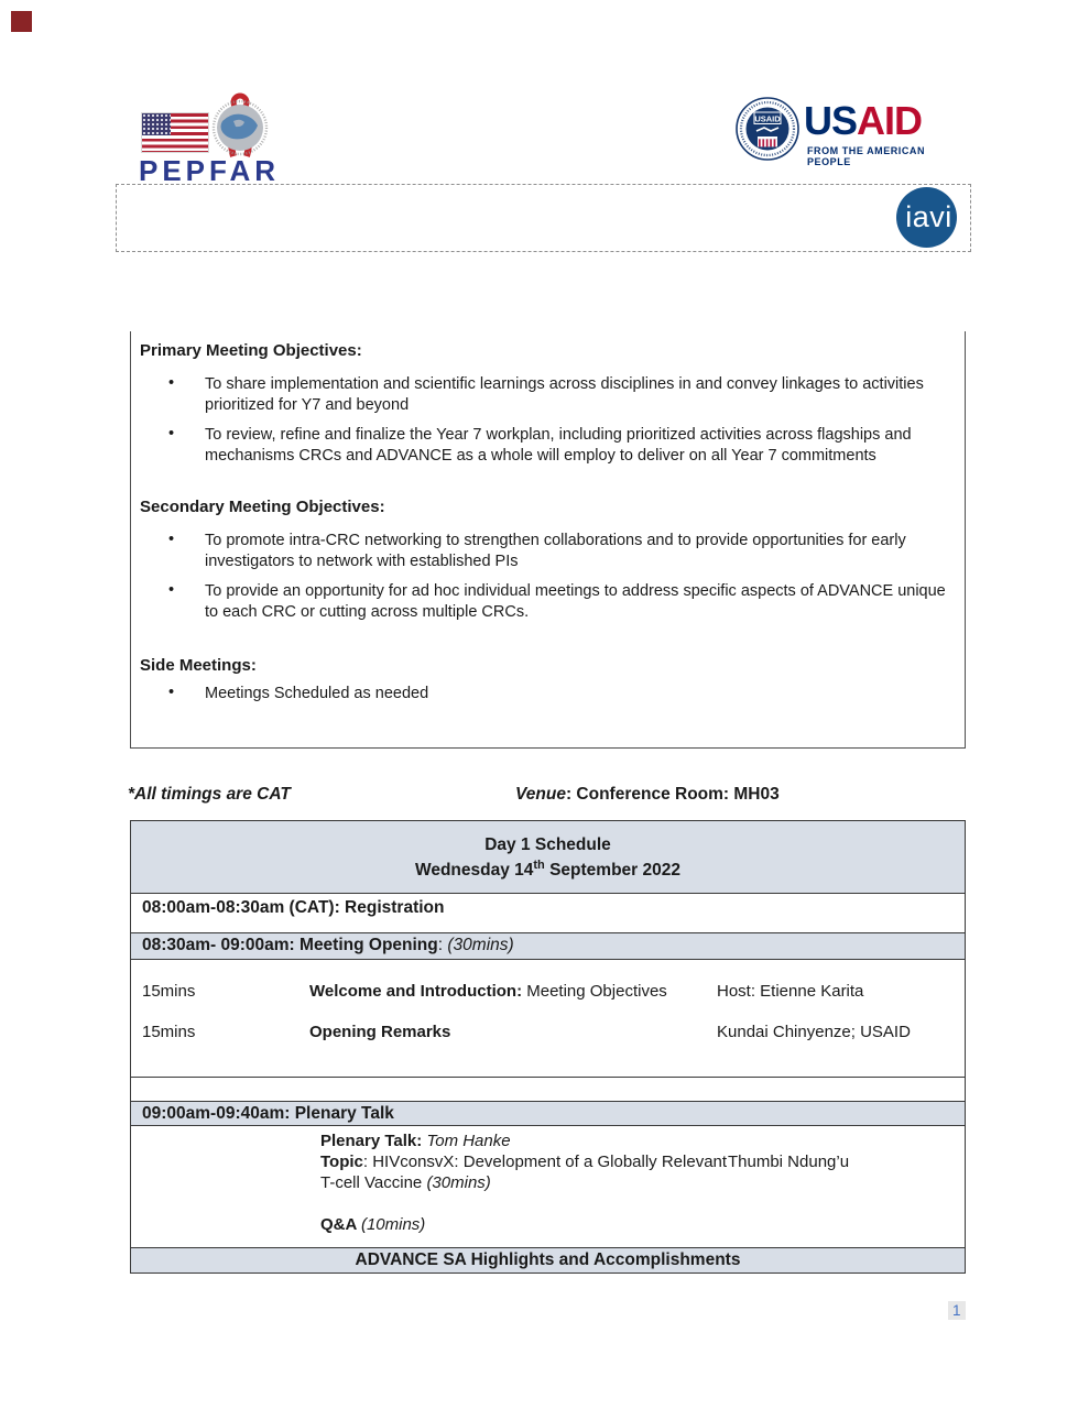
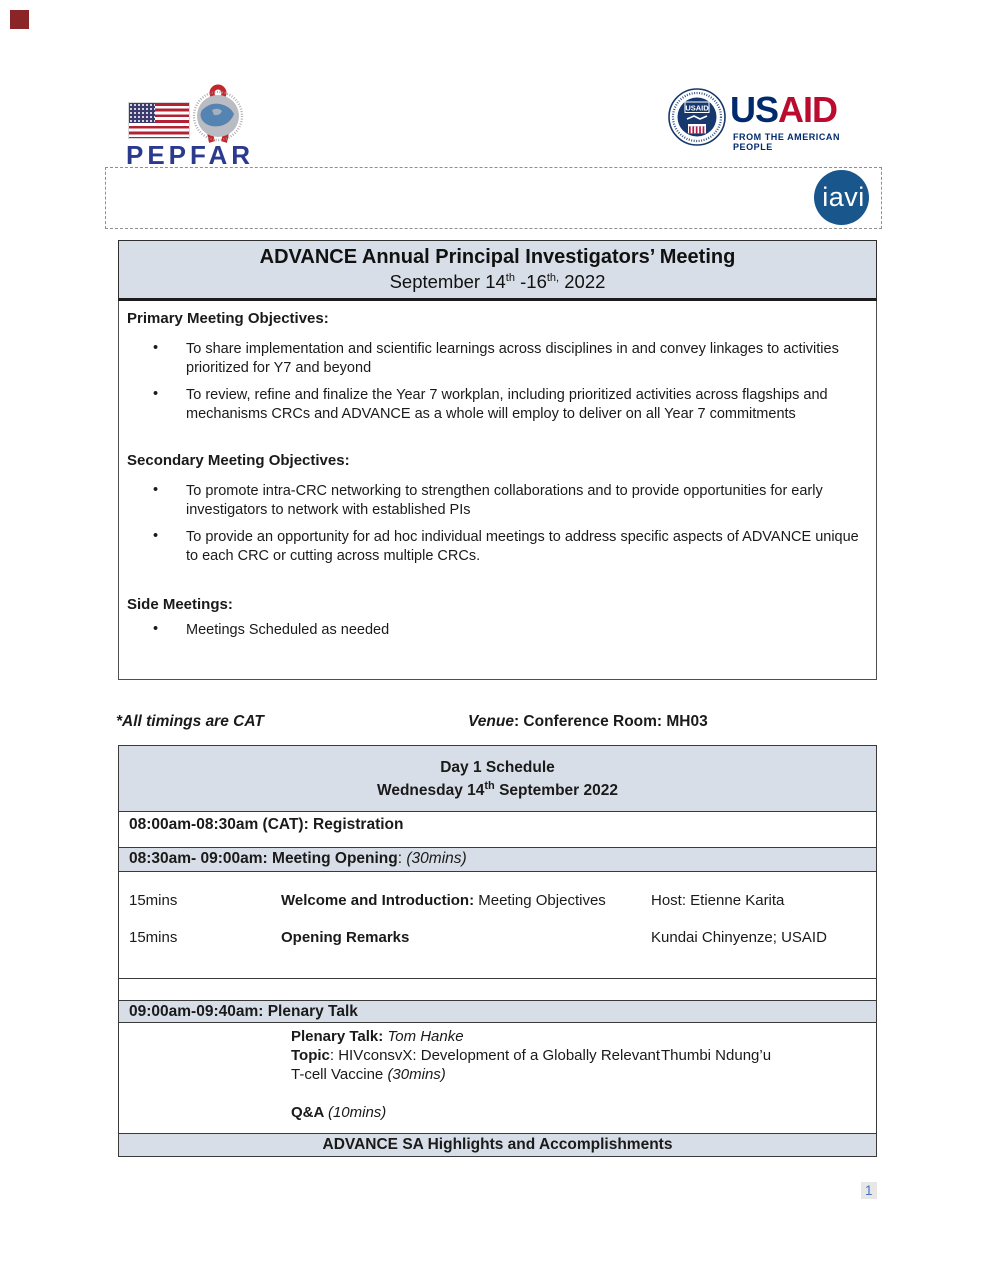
  PEPFAR
  USAID
  USAID
  FROM THE AMERICAN PEOPLE
  iavi
+ ADVANCE Annual Principal Investigators’ Meeting
+ September 14th -16th, 2022
  Primary Meeting Objectives:
  To share implementation and scientific learnings across disciplines in and convey linkages to activities prioritized for Y7 and beyond
  To review, refine and finalize the Year 7 workplan, including prioritized activities across flagships and mechanisms CRCs and ADVANCE as a whole will employ to deliver on all Year 7 commitments
  Secondary Meeting Objectives:
  To promote intra-CRC networking to strengthen collaborations and to provide opportunities for early investigators to network with established PIs
  To provide an opportunity for ad hoc individual meetings to address specific aspects of ADVANCE unique to each CRC or cutting across multiple CRCs.
  Side Meetings:
  Meetings Scheduled as needed
  *All timings are CAT
  Venue: Conference Room: MH03
  Day 1 Schedule
  Wednesday 14th September 2022
  08:00am-08:30am (CAT): Registration
  08:30am- 09:00am: Meeting Opening: (30mins)
  15mins
  Welcome and Introduction: Meeting Objectives
  Host: Etienne Karita
  15mins
  Opening Remarks
  Kundai Chinyenze; USAID
  09:00am-09:40am: Plenary Talk
  Plenary Talk: Tom Hanke
  Topic: HIVconsvX: Development of a Globally Relevant T-cell Vaccine (30mins)
  Q&A (10mins)
  Thumbi Ndung’u
  ADVANCE SA Highlights and Accomplishments
  1
